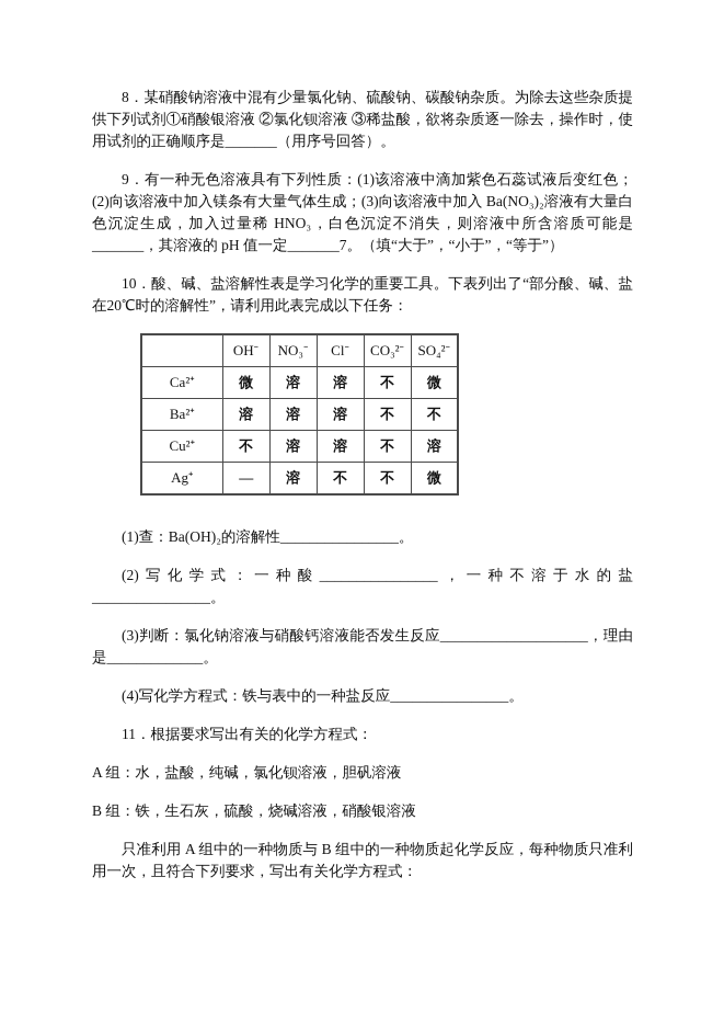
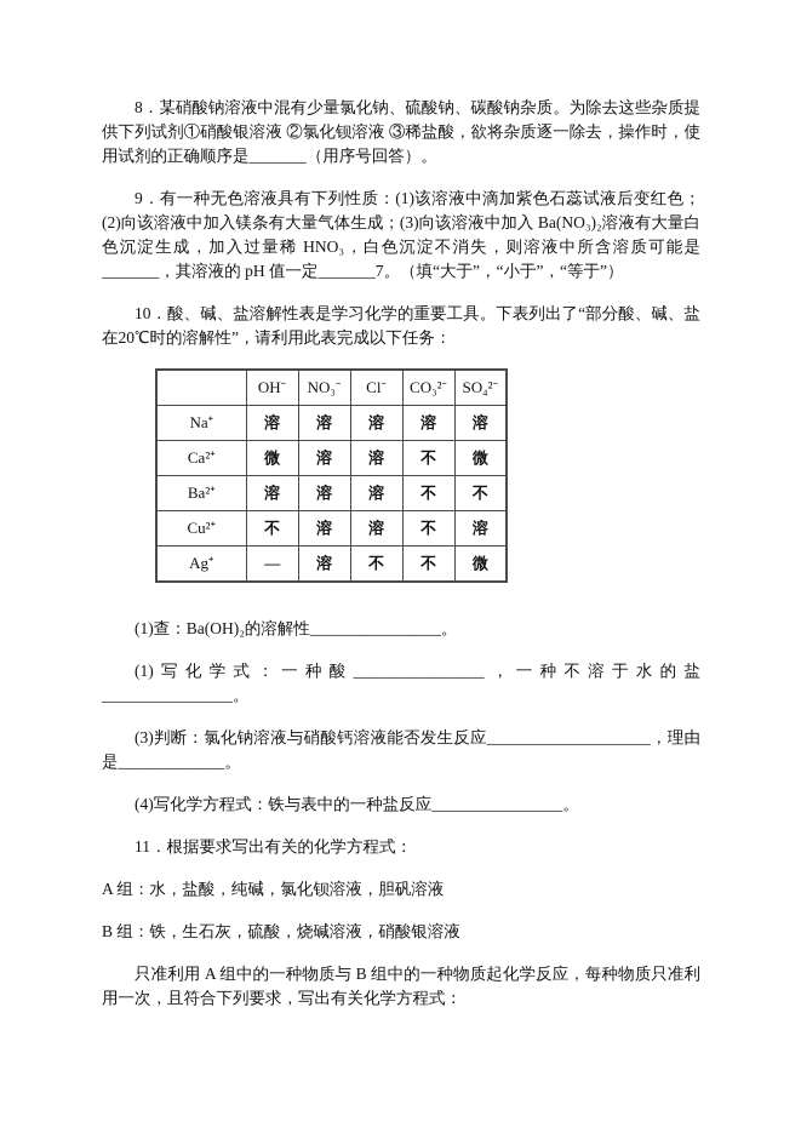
  8．某硝酸钠溶液中混有少量氯化钠、硫酸钠、碳酸钠杂质。为除去这些杂质提供下列试剂①硝酸银溶液 ②氯化钡溶液 ③稀盐酸，欲将杂质逐一除去，操作时，使用试剂的正确顺序是_______（用序号回答）。
  9．有一种无色溶液具有下列性质：(1)该溶液中滴加紫色石蕊试液后变红色；(2)向该溶液中加入镁条有大量气体生成；(3)向该溶液中加入 Ba(NO₃)₂溶液有大量白色沉淀生成，加入过量稀 HNO₃，白色沉淀不消失，则溶液中所含溶质可能是_______，其溶液的 pH 值一定_______7。（填“大于”，“小于”，“等于”）
  10．酸、碱、盐溶解性表是学习化学的重要工具。下表列出了“部分酸、碱、盐在20℃时的溶解性”，请利用此表完成以下任务：
  	OH⁻	NO₃⁻	Cl⁻	CO₃²⁻	SO₄²⁻
+ Na⁺	溶	溶	溶	溶	溶
  Ca²⁺	微	溶	溶	不	微
  Ba²⁺	溶	溶	溶	不	不
  Cu²⁺	不	溶	溶	不	溶
  Ag⁺	—	溶	不	不	微
  (1)查：Ba(OH)₂的溶解性________________。
- (2)写化学式：一种酸________________，一种不溶于水的盐________________。
+ (1)写化学式：一种酸________________，一种不溶于水的盐________________。
  (3)判断：氯化钠溶液与硝酸钙溶液能否发生反应____________________，理由是_____________。
  (4)写化学方程式：铁与表中的一种盐反应________________。
  11．根据要求写出有关的化学方程式：
  A 组：水，盐酸，纯碱，氯化钡溶液，胆矾溶液
  B 组：铁，生石灰，硫酸，烧碱溶液，硝酸银溶液
  只准利用 A 组中的一种物质与 B 组中的一种物质起化学反应，每种物质只准利用一次，且符合下列要求，写出有关化学方程式：
